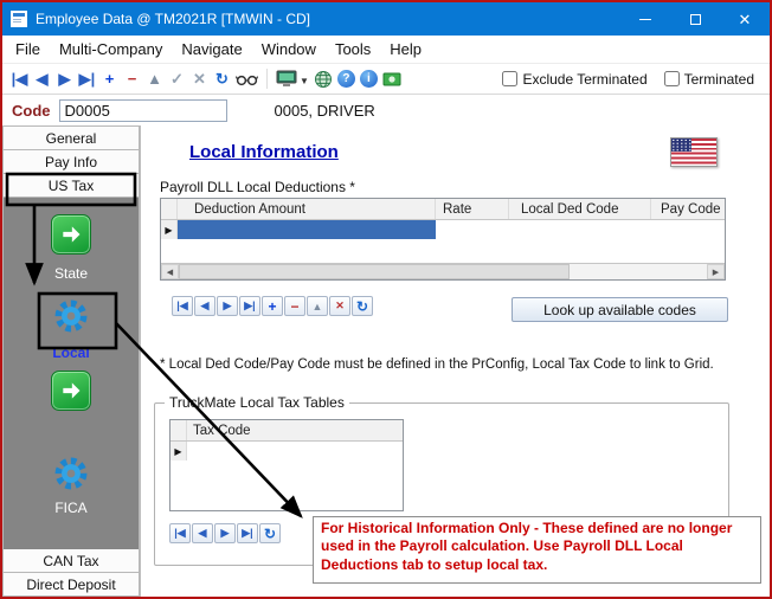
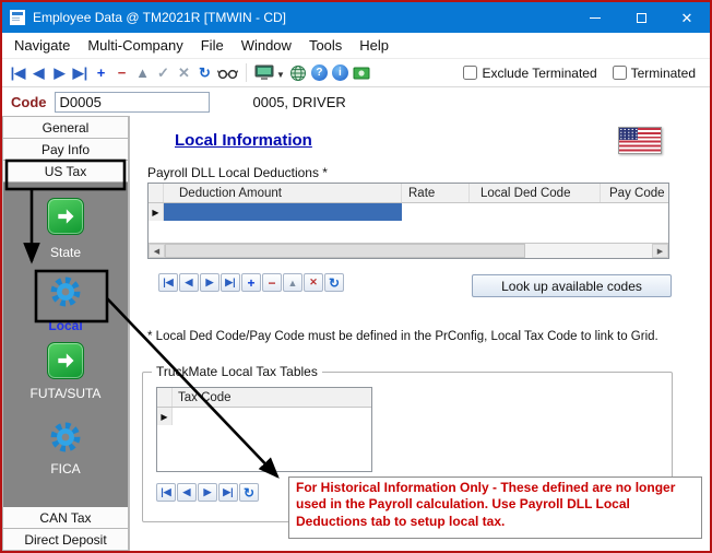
  Employee Data @ TM2021R [TMWIN - CD]
  ✕
- File
+ Navigate
  Multi-Company
- Navigate
+ File
  Window
  Tools
  Help
  |◀
  ◀
  ▶
  ▶|
  +
  −
  ▲
  ✓
  ✕
  ↻
  ▼
  ?
  i
  Exclude Terminated
  Terminated
  Code
  D0005
  0005, DRIVER
  General
  Pay Info
  US Tax
  State
  Local
+ FUTA/SUTA
  FICA
  CAN Tax
  Direct Deposit
  Local Information
  Payroll DLL Local Deductions *
  Deduction Amount
  Rate
  Local Ded Code
  Pay Code
  ▶
  |◀
  ◀
  ▶
  ▶|
  +
  −
  ▲
  ✕
  ↻
  Look up available codes
  * Local Ded Code/Pay Code must be defined in the PrConfig, Local Tax Code to link to Grid.
  TrukMate Local Tax Tables
  Tax Code
  ▶
  |◀
  ◀
  ▶
  ▶|
  ↻
  For Historical Information Only - These defined are no longer used in the Payroll calculation. Use Payroll DLL Local Deductions tab to setup local tax.
